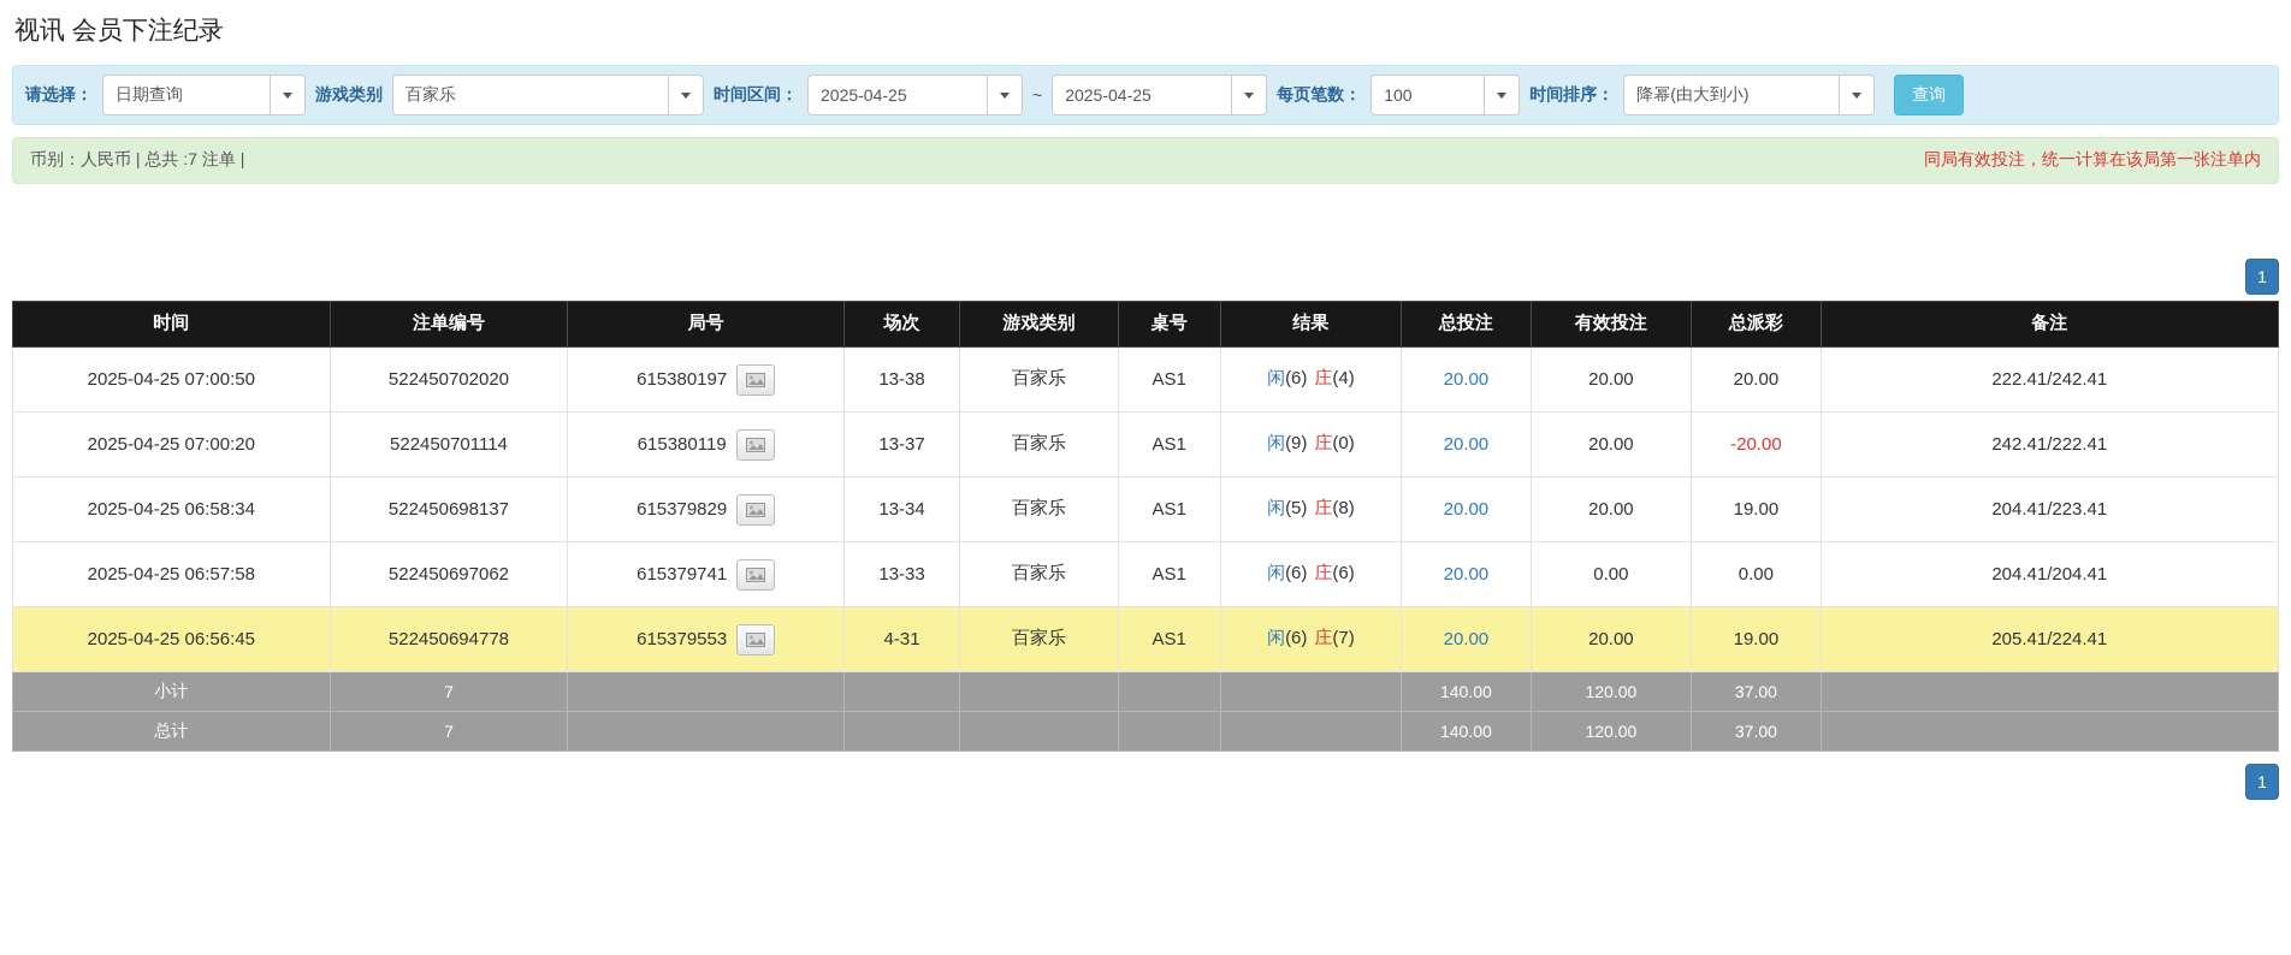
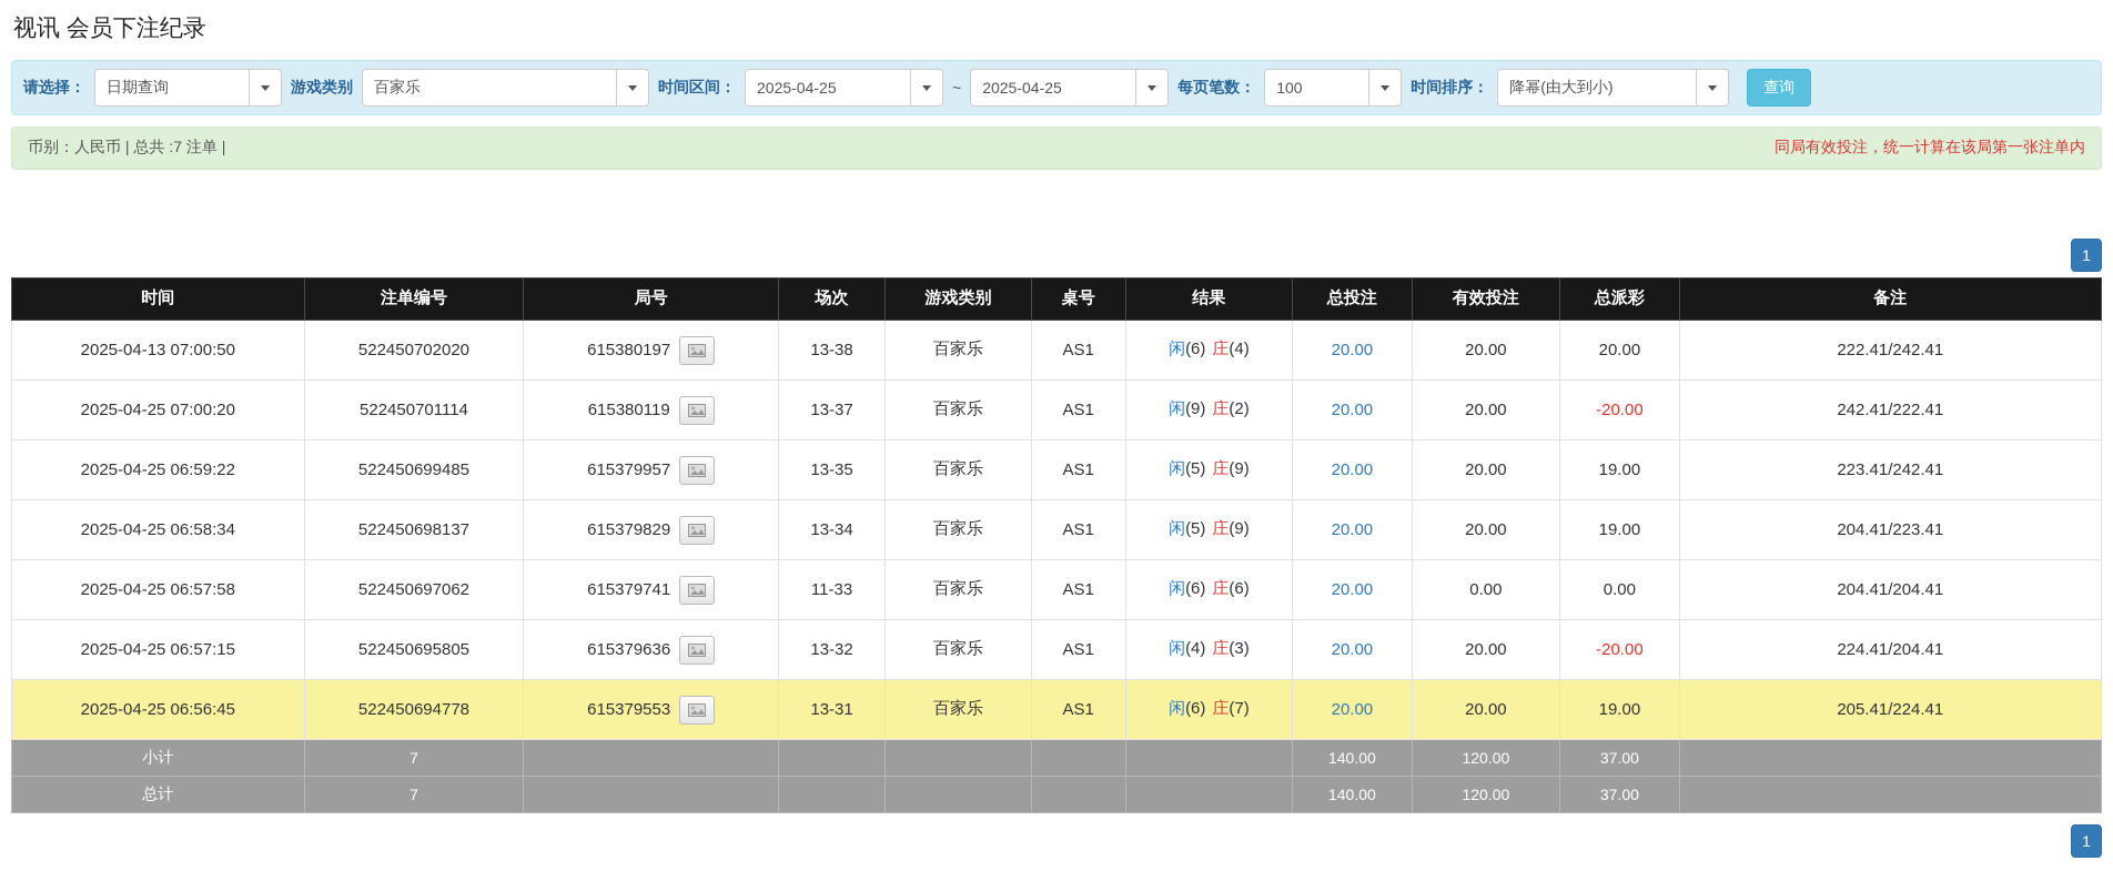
  视讯 会员下注纪录
  请选择：
  日期查询
  游戏类别
  百家乐
  时间区间：
  2025-04-25
  ~
  2025-04-25
  每页笔数：
  100
  时间排序：
  降幂(由大到小)
  查询
  币别：人民币 | 总共 :7 注单 |
  同局有效投注，统一计算在该局第一张注单内
  1
  时间	注单编号	局号	场次	游戏类别	桌号	结果	总投注	有效投注	总派彩	备注
- 2025-04-25 07:00:50	522450702020	615380197	13-38	百家乐	AS1	闲(6) 庄(4)	20.00	20.00	20.00	222.41/242.41
+ 2025-04-13 07:00:50	522450702020	615380197	13-38	百家乐	AS1	闲(6) 庄(4)	20.00	20.00	20.00	222.41/242.41
- 2025-04-25 07:00:20	522450701114	615380119	13-37	百家乐	AS1	闲(9) 庄(0)	20.00	20.00	-20.00	242.41/222.41
+ 2025-04-25 07:00:20	522450701114	615380119	13-37	百家乐	AS1	闲(9) 庄(2)	20.00	20.00	-20.00	242.41/222.41
+ 2025-04-25 06:59:22	522450699485	615379957	13-35	百家乐	AS1	闲(5) 庄(9)	20.00	20.00	19.00	223.41/242.41
- 2025-04-25 06:58:34	522450698137	615379829	13-34	百家乐	AS1	闲(5) 庄(8)	20.00	20.00	19.00	204.41/223.41
+ 2025-04-25 06:58:34	522450698137	615379829	13-34	百家乐	AS1	闲(5) 庄(9)	20.00	20.00	19.00	204.41/223.41
- 2025-04-25 06:57:58	522450697062	615379741	13-33	百家乐	AS1	闲(6) 庄(6)	20.00	0.00	0.00	204.41/204.41
+ 2025-04-25 06:57:58	522450697062	615379741	11-33	百家乐	AS1	闲(6) 庄(6)	20.00	0.00	0.00	204.41/204.41
+ 2025-04-25 06:57:15	522450695805	615379636	13-32	百家乐	AS1	闲(4) 庄(3)	20.00	20.00	-20.00	224.41/204.41
- 2025-04-25 06:56:45	522450694778	615379553	4-31	百家乐	AS1	闲(6) 庄(7)	20.00	20.00	19.00	205.41/224.41
+ 2025-04-25 06:56:45	522450694778	615379553	13-31	百家乐	AS1	闲(6) 庄(7)	20.00	20.00	19.00	205.41/224.41
  小计	7						140.00	120.00	37.00
  总计	7						140.00	120.00	37.00
  1
